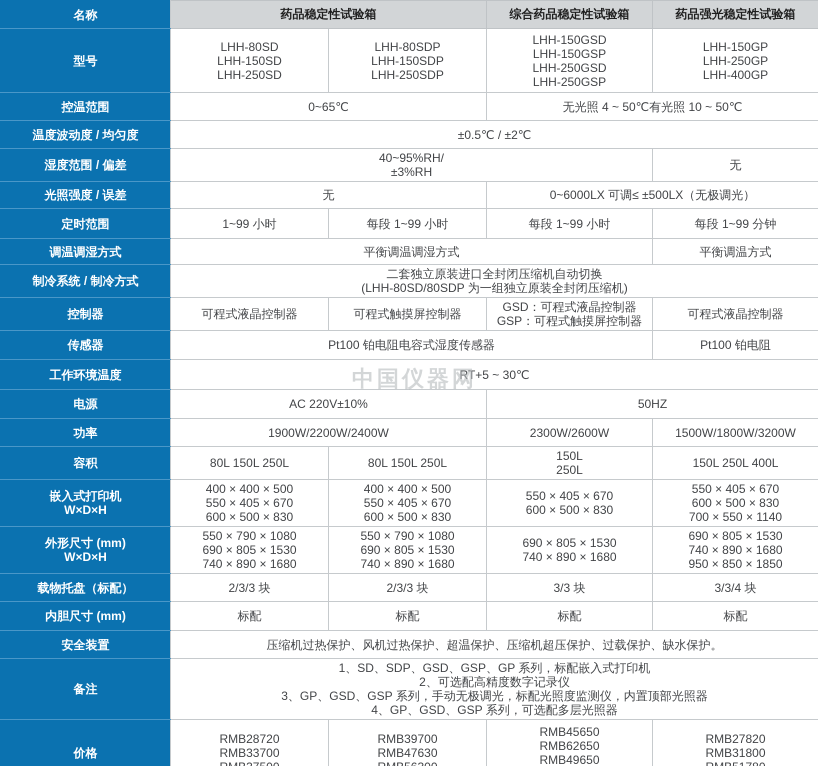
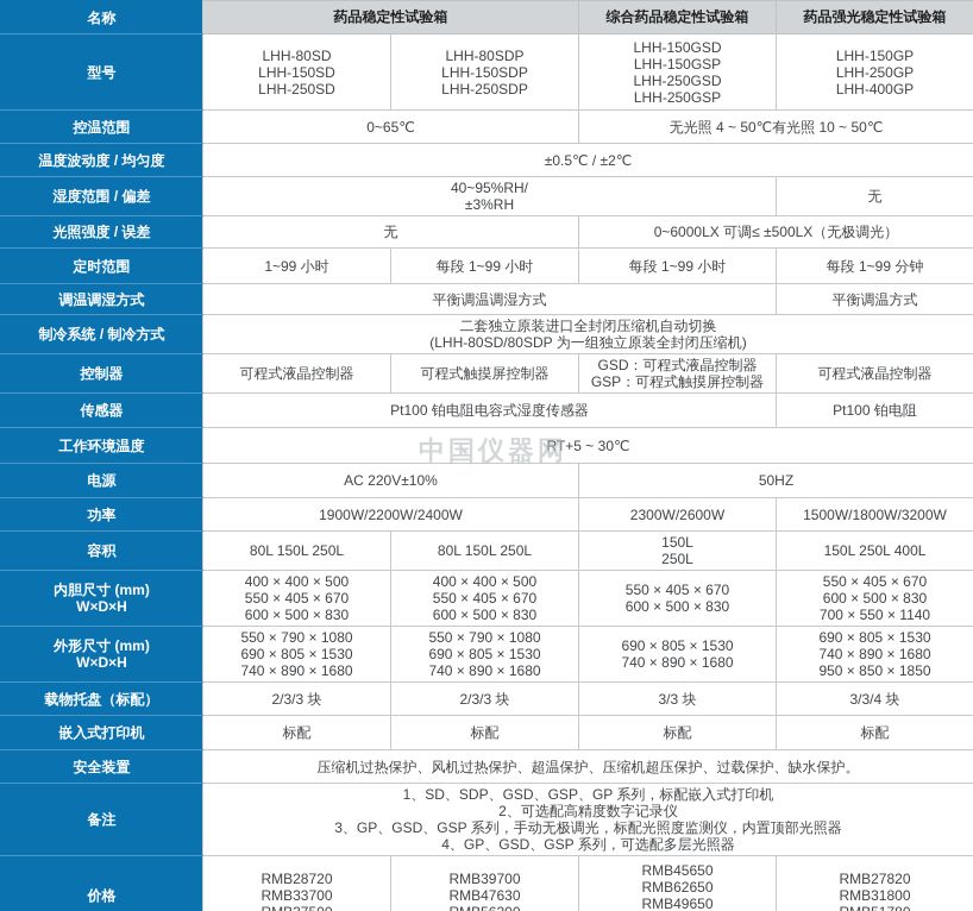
  名称	药品稳定性试验箱	综合药品稳定性试验箱	药品强光稳定性试验箱
  型号	LHH-80SDLHH-150SDLHH-250SD	LHH-80SDPLHH-150SDPLHH-250SDP	LHH-150GSDLHH-150GSPLHH-250GSDLHH-250GSP	LHH-150GPLHH-250GPLHH-400GP
  控温范围	0~65℃	无光照 4 ~ 50℃有光照 10 ~ 50℃
  温度波动度 / 均匀度	±0.5℃ / ±2℃
  湿度范围 / 偏差	40~95%RH/±3%RH	无
  光照强度 / 误差	无	0~6000LX 可调≤ ±500LX（无极调光）
  定时范围	1~99 小时	每段 1~99 小时	每段 1~99 小时	每段 1~99 分钟
  调温调湿方式	平衡调温调湿方式	平衡调温方式
  制冷系统 / 制冷方式	二套独立原装进口全封闭压缩机自动切换(LHH-80SD/80SDP 为一组独立原装全封闭压缩机)
  控制器	可程式液晶控制器	可程式触摸屏控制器	GSD：可程式液晶控制器GSP：可程式触摸屏控制器	可程式液晶控制器
  传感器	Pt100 铂电阻电容式湿度传感器	Pt100 铂电阻
  工作环境温度	RT+5 ~ 30℃
  电源	AC 220V±10%	50HZ
  功率	1900W/2200W/2400W	2300W/2600W	1500W/1800W/3200W
  容积	80L 150L 250L	80L 150L 250L	150L250L	150L 250L 400L
- 嵌入式打印机W×D×H	400 × 400 × 500550 × 405 × 670600 × 500 × 830	400 × 400 × 500550 × 405 × 670600 × 500 × 830	550 × 405 × 670600 × 500 × 830	550 × 405 × 670600 × 500 × 830700 × 550 × 1140
+ 内胆尺寸 (mm)W×D×H	400 × 400 × 500550 × 405 × 670600 × 500 × 830	400 × 400 × 500550 × 405 × 670600 × 500 × 830	550 × 405 × 670600 × 500 × 830	550 × 405 × 670600 × 500 × 830700 × 550 × 1140
  外形尺寸 (mm)W×D×H	550 × 790 × 1080690 × 805 × 1530740 × 890 × 1680	550 × 790 × 1080690 × 805 × 1530740 × 890 × 1680	690 × 805 × 1530740 × 890 × 1680	690 × 805 × 1530740 × 890 × 1680950 × 850 × 1850
  载物托盘（标配）	2/3/3 块	2/3/3 块	3/3 块	3/3/4 块
- 内胆尺寸 (mm)	标配	标配	标配	标配
+ 嵌入式打印机	标配	标配	标配	标配
  安全装置	压缩机过热保护、风机过热保护、超温保护、压缩机超压保护、过载保护、缺水保护。
  备注	1、SD、SDP、GSD、GSP、GP 系列，标配嵌入式打印机2、可选配高精度数字记录仪3、GP、GSD、GSP 系列，手动无极调光，标配光照度监测仪，内置顶部光照器4、GP、GSD、GSP 系列，可选配多层光照器
  价格	RMB28720RMB33700	RMB39700RMB47630	RMB45650RMB62650RMB49650	RMB27820RMB31800
  中国仪器网
